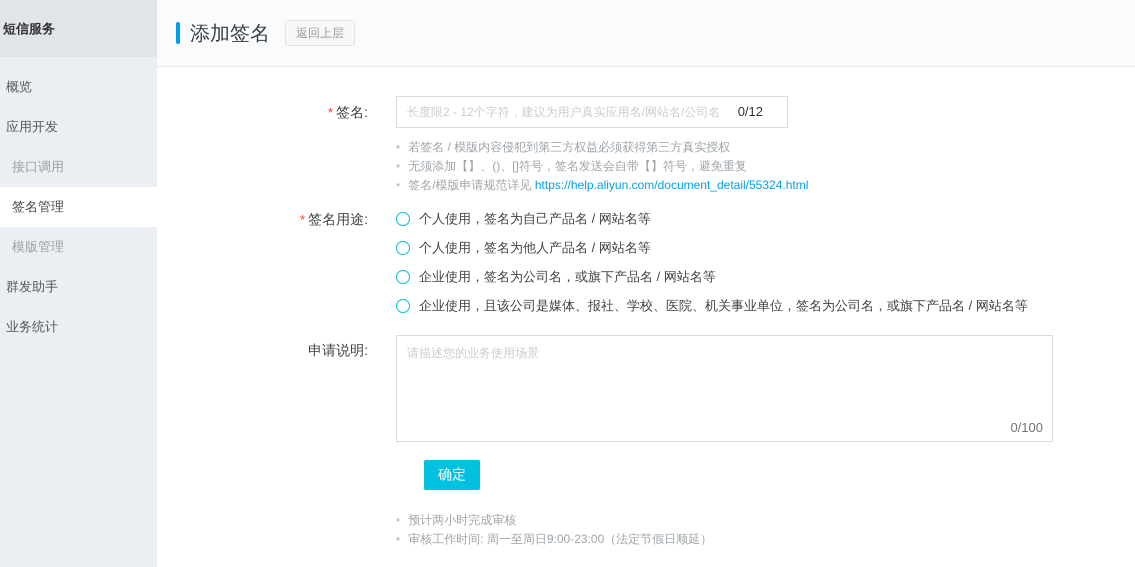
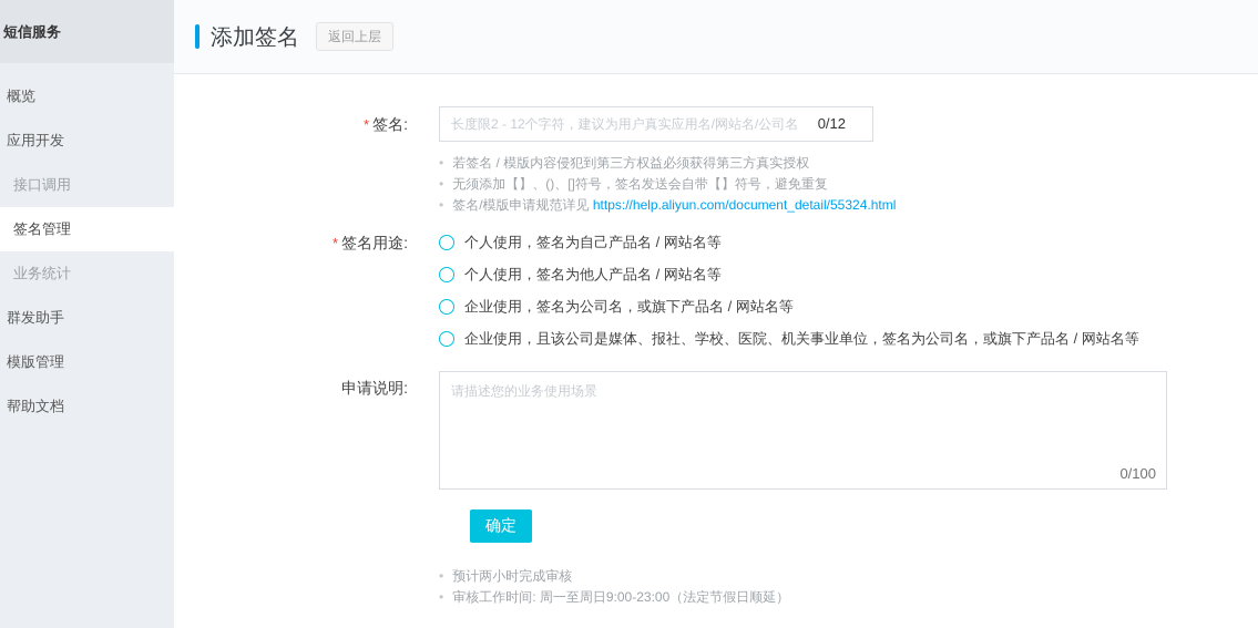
  短信服务
  概览
  应用开发
  接口调用
  签名管理
- 模版管理
+ 业务统计
  群发助手
- 业务统计
+ 模版管理
+ 帮助文档
  添加签名
  返回上层
  * 签名:
  长度限2 - 12个字符，建议为用户真实应用名/网站名/公司名
  0/12
  若签名 / 模版内容侵犯到第三方权益必须获得第三方真实授权
  无须添加【】、()、[]符号，签名发送会自带【】符号，避免重复
  签名/模版申请规范详见 https://help.aliyun.com/document_detail/55324.html
  * 签名用途:
  个人使用，签名为自己产品名 / 网站名等
  个人使用，签名为他人产品名 / 网站名等
  企业使用，签名为公司名，或旗下产品名 / 网站名等
  企业使用，且该公司是媒体、报社、学校、医院、机关事业单位，签名为公司名，或旗下产品名 / 网站名等
  申请说明:
  请描述您的业务使用场景
  0/100
  确定
  预计两小时完成审核
  审核工作时间: 周一至周日9:00-23:00（法定节假日顺延）
